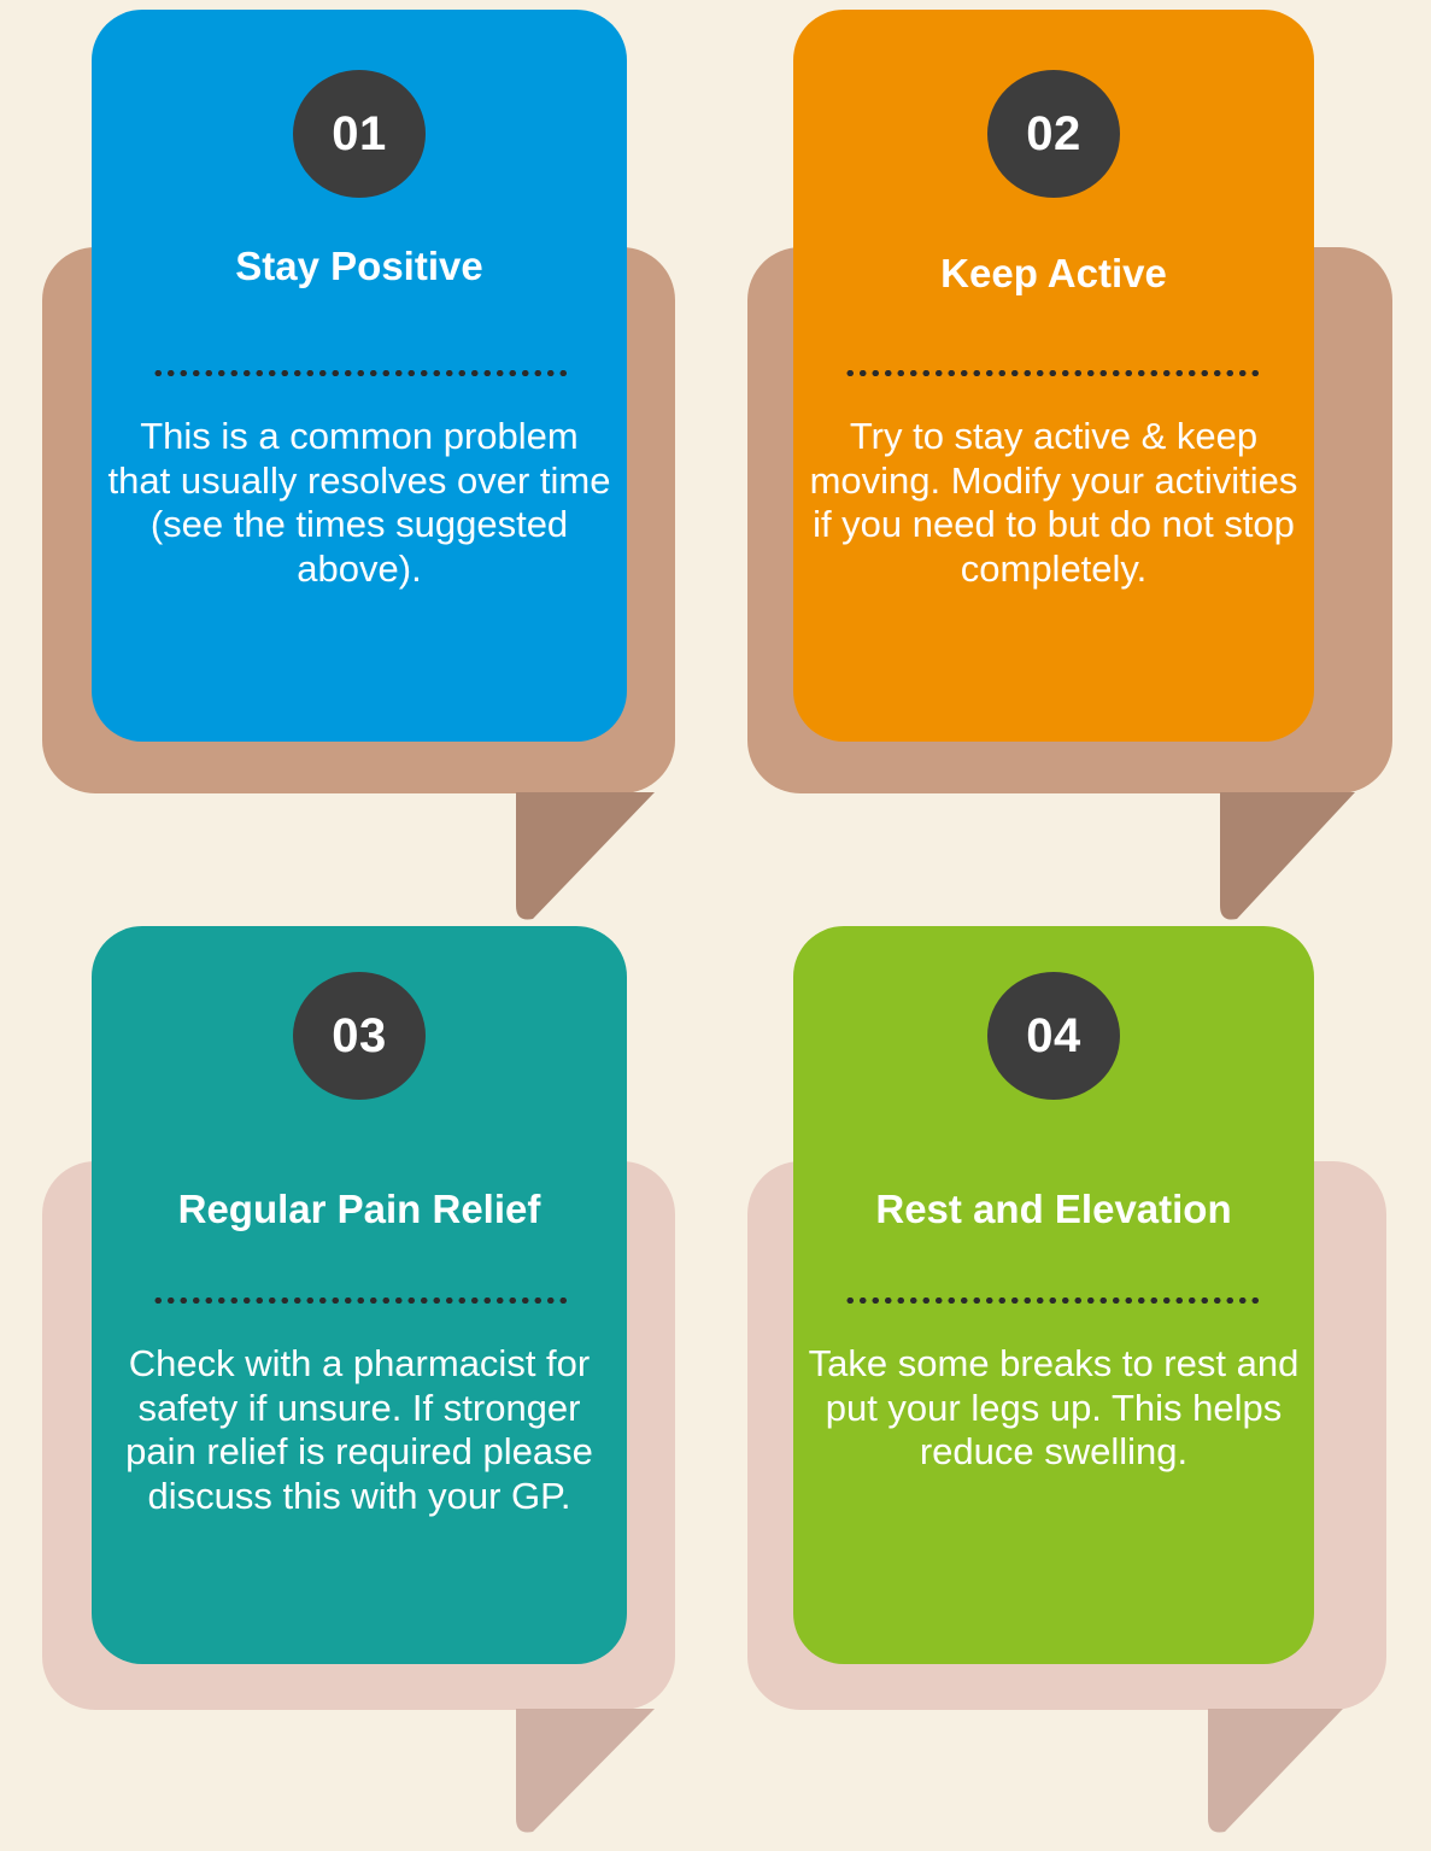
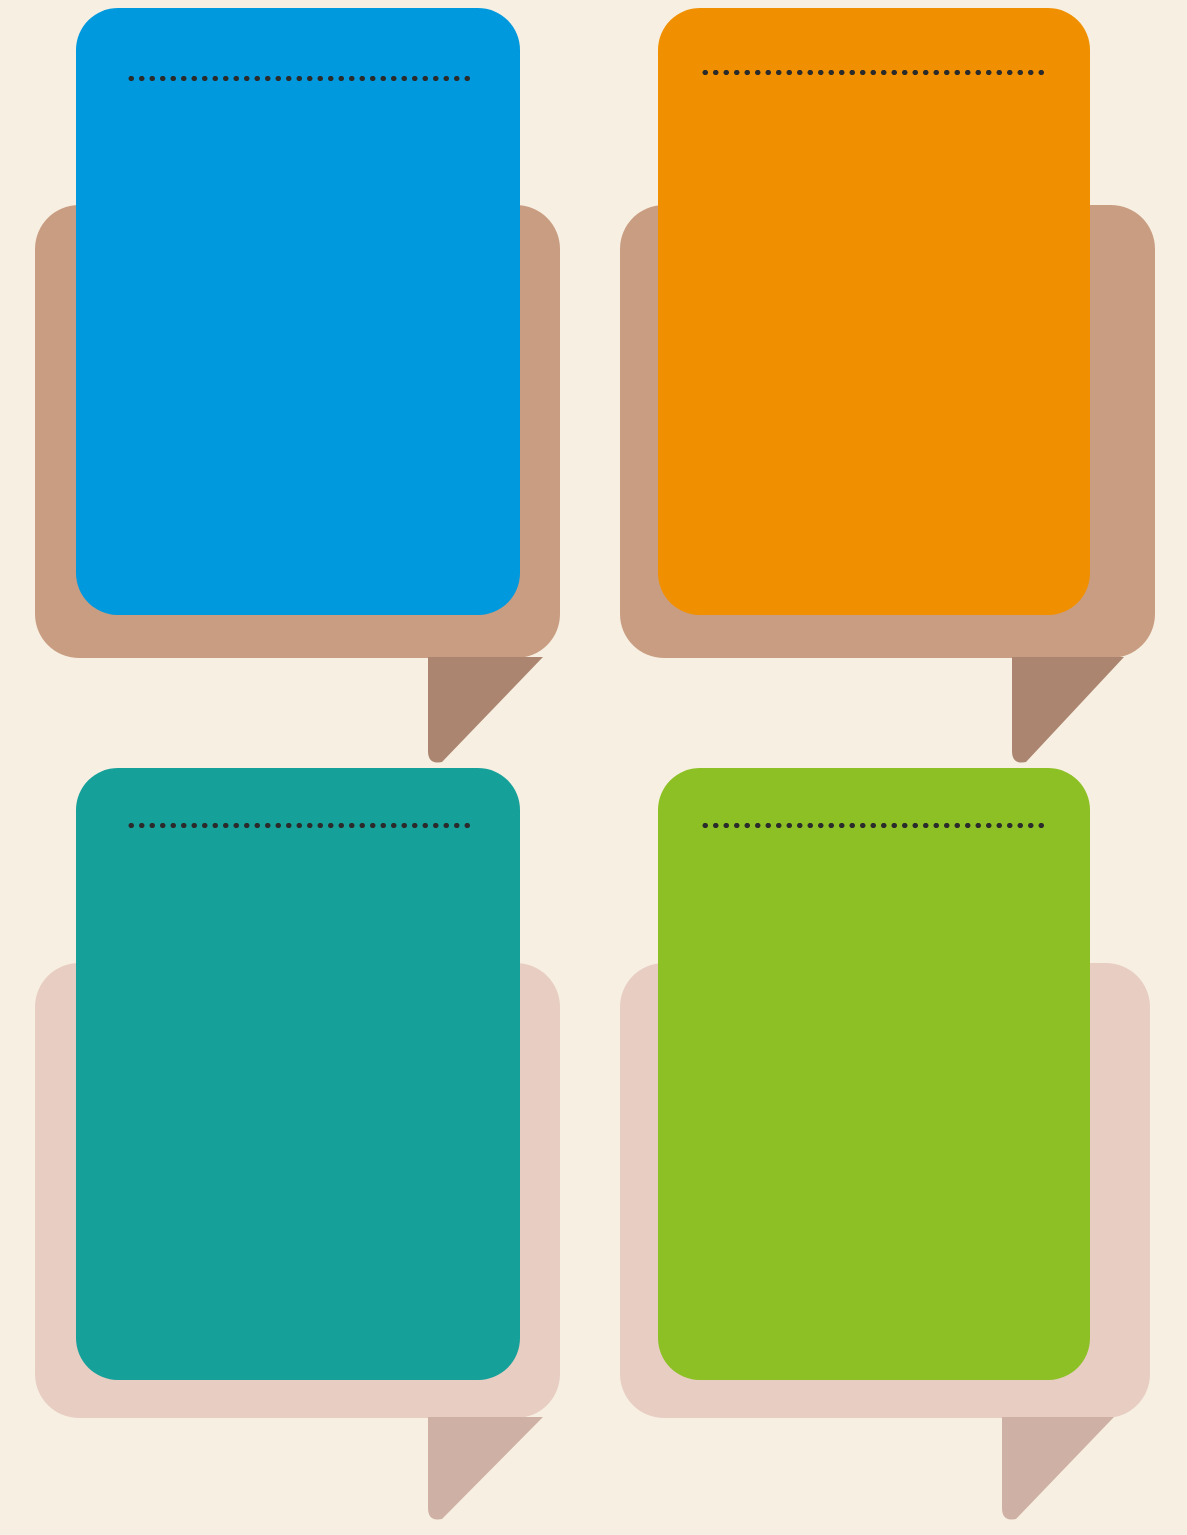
- 01
- Stay Positive
- This is a common problem that usually resolves over time (see the times suggested above).
- 02
- Keep Active
- Try to stay active & keep moving. Modify your activities if you need to but do not stop completely.
- 03
- Regular Pain Relief
- Check with a pharmacist for safety if unsure. If stronger pain relief is required please discuss this with your GP.
- 04
- Rest and Elevation
- Take some breaks to rest and put your legs up. This helps reduce swelling.
